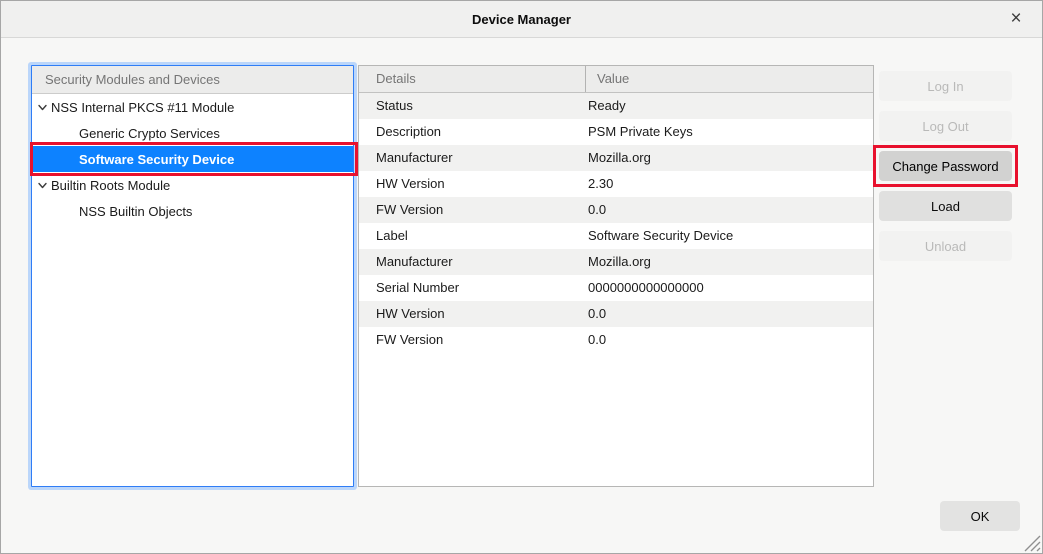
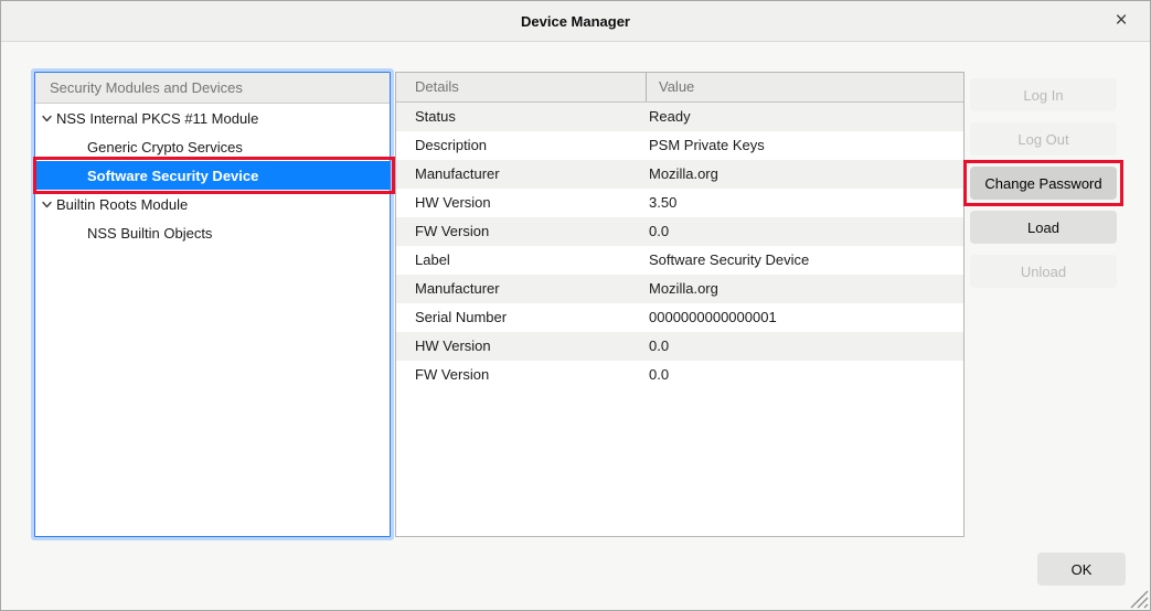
  Device Manager
  ×
  Security Modules and Devices
  NSS Internal PKCS #11 Module
  Generic Crypto Services
  Software Security Device
  Builtin Roots Module
  NSS Builtin Objects
  Details
  Value
  Status
  Ready
  Description
  PSM Private Keys
  Manufacturer
  Mozilla.org
  HW Version
- 2.30
+ 3.50
  FW Version
  0.0
  Label
  Software Security Device
  Manufacturer
  Mozilla.org
  Serial Number
- 0000000000000000
+ 0000000000000001
  HW Version
  0.0
  FW Version
  0.0
  Log In
  Log Out
  Change Password
  Load
  Unload
  OK
